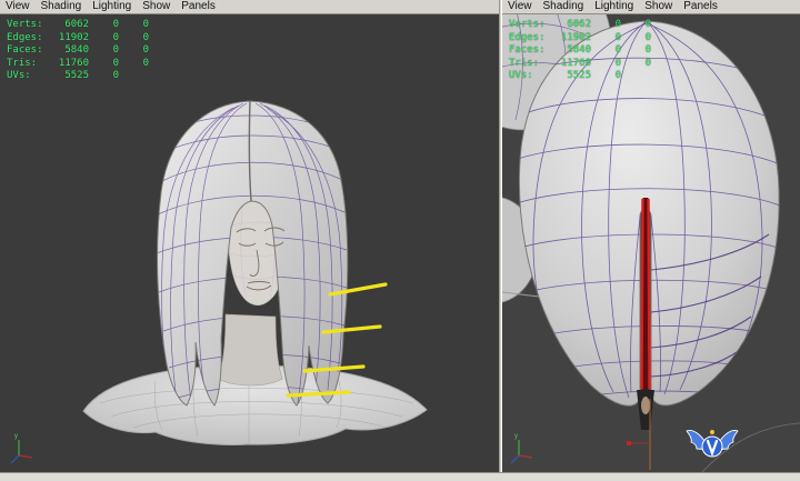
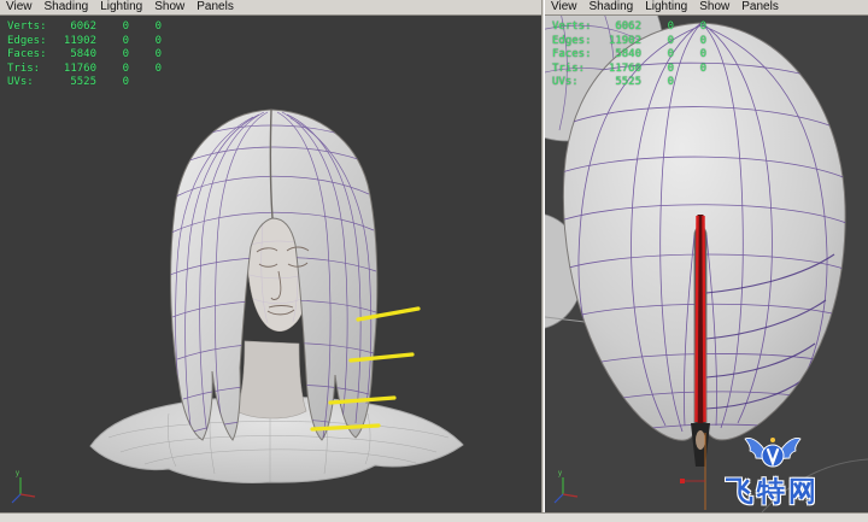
  View
  Shading
  Lighting
  Show
  Panels
  Verts:
  6062
  0
  0
  Edges:
  11902
  0
  0
  Faces:
  5840
  0
  0
  Tris:
  11760
  0
  0
  UVs:
  5525
  0
  View
  Shading
  Lighting
  Show
  Panels
  Verts:
  6062
  0
  0
  Edges:
  11902
  0
  0
  Faces:
  5840
  0
  0
  Tris:
  11760
  0
  0
  UVs:
  5525
  0
+ 飞特网
